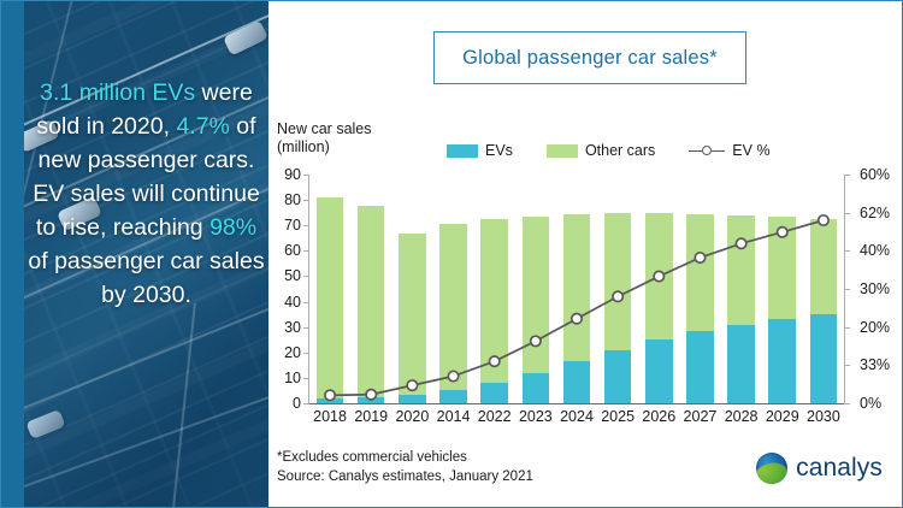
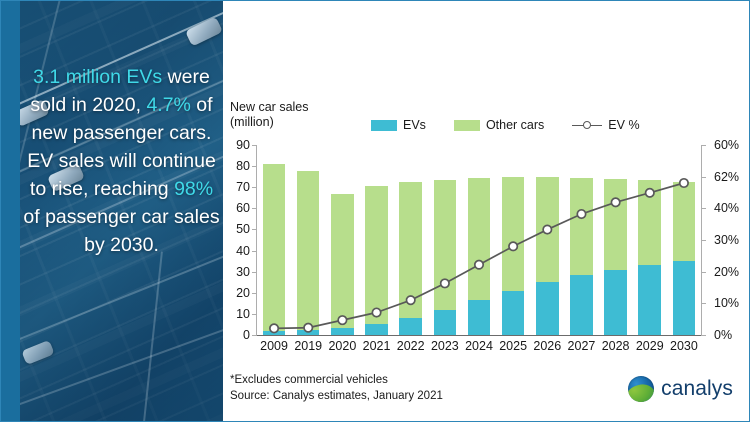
  3.1 million EVs were sold in 2020, 4.7% of new passenger cars. EV sales will continue to rise, reaching 98% of passenger car sales by 2030.
- Global passenger car sales*
  New car sales
  (million)
  EVs
  Other cars
  EV %
  0
  10
  20
  30
  40
  50
  60
  70
  80
  90
  0%
- 33%
+ 10%
  20%
  30%
  40%
  62%
  60%
- 2018
+ 2009
  2019
  2020
- 2014
+ 2021
  2022
  2023
  2024
  2025
  2026
  2027
  2028
  2029
  2030
  *Excludes commercial vehicles
  Source: Canalys estimates, January 2021
  canalys
